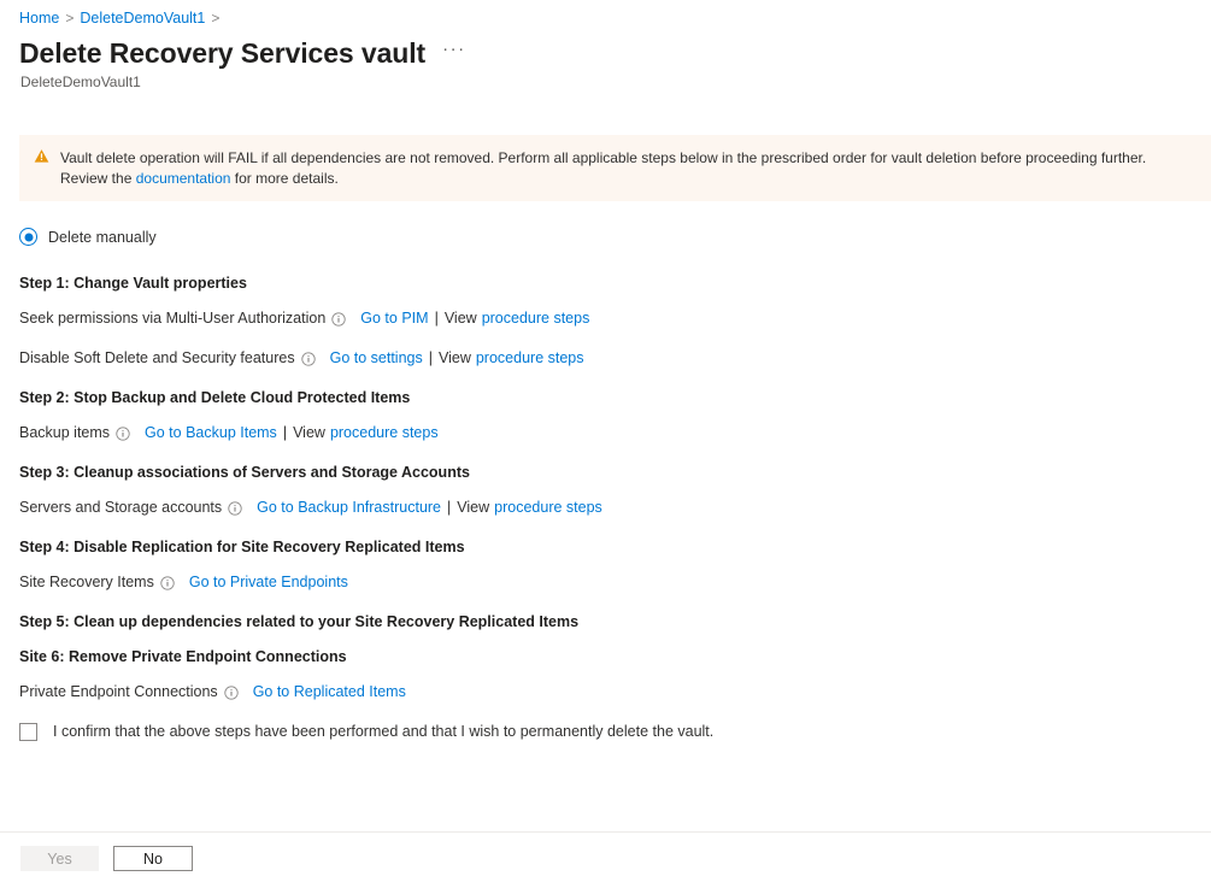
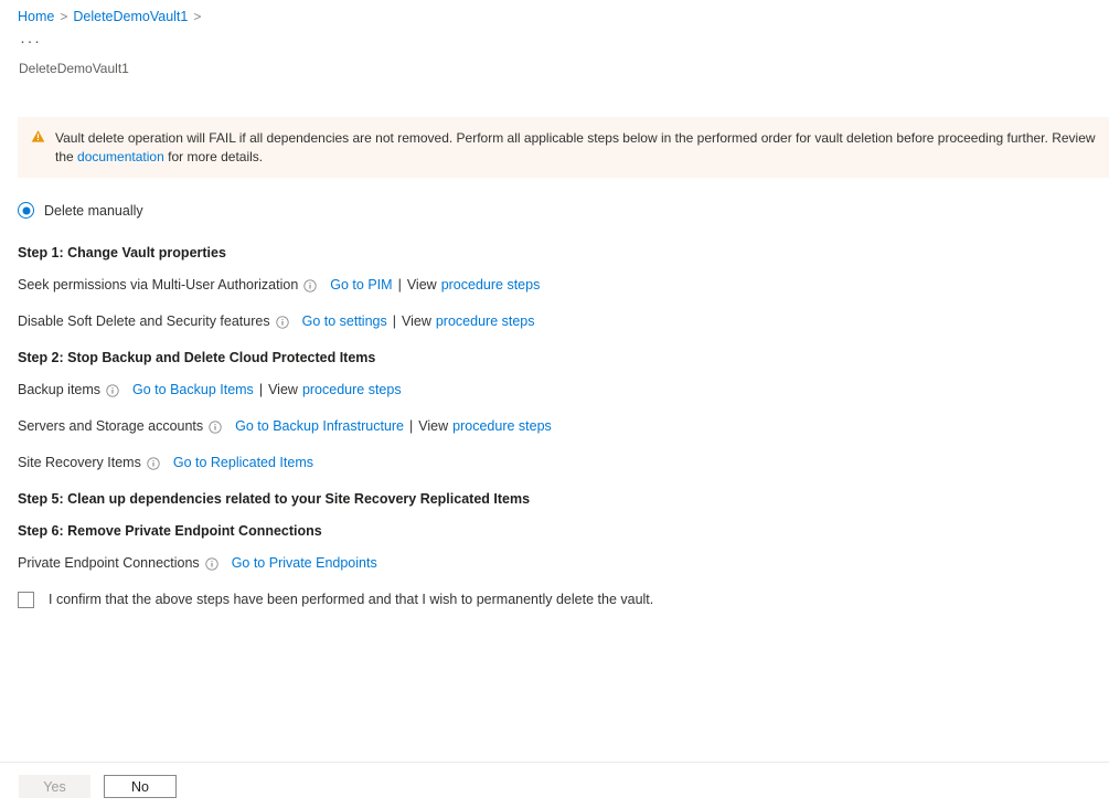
  Home
  >
  DeleteDemoVault1
  >
- Delete Recovery Services vault
  ···
  DeleteDemoVault1
- Vault delete operation will FAIL if all dependencies are not removed. Perform all applicable steps below in the prescribed order for vault deletion before proceeding further. Review the documentation for more details.
+ Vault delete operation will FAIL if all dependencies are not removed. Perform all applicable steps below in the performed order for vault deletion before proceeding further. Review the documentation for more details.
  Delete manually
  Step 1: Change Vault properties
  Seek permissions via Multi-User Authorization
  Go to PIM
  |
  View
  procedure steps
  Disable Soft Delete and Security features
  Go to settings
  |
  View
  procedure steps
  Step 2: Stop Backup and Delete Cloud Protected Items
  Backup items
  Go to Backup Items
  |
  View
  procedure steps
- Step 3: Cleanup associations of Servers and Storage Accounts
  Servers and Storage accounts
  Go to Backup Infrastructure
  |
  View
  procedure steps
- Step 4: Disable Replication for Site Recovery Replicated Items
  Site Recovery Items
- Go to Private Endpoints
+ Go to Replicated Items
  Step 5: Clean up dependencies related to your Site Recovery Replicated Items
- Site 6: Remove Private Endpoint Connections
+ Step 6: Remove Private Endpoint Connections
  Private Endpoint Connections
- Go to Replicated Items
+ Go to Private Endpoints
  I confirm that the above steps have been performed and that I wish to permanently delete the vault.
  Yes
  No
